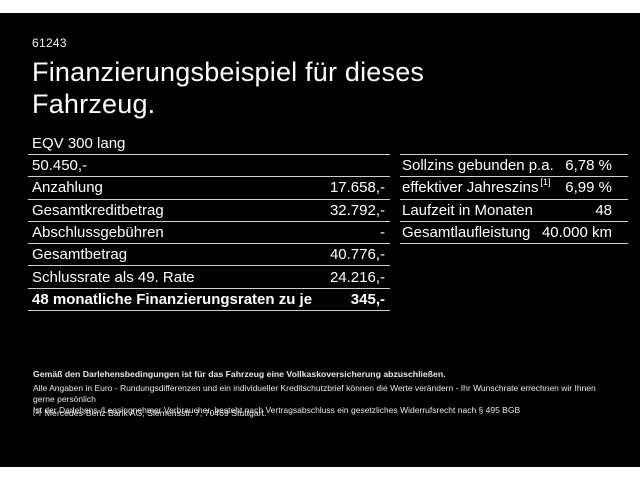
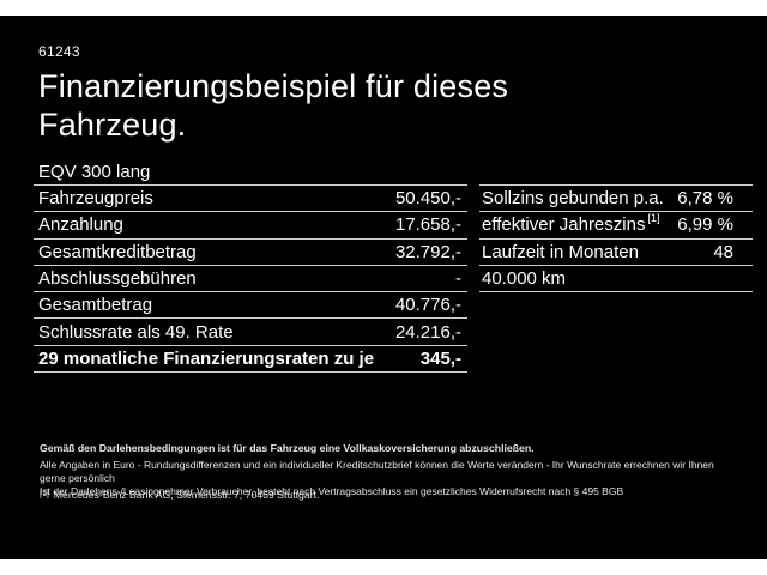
  61243
  Finanzierungsbeispiel für dieses
  Fahrzeug.
  EQV 300 lang
+ Fahrzeugpreis
  50.450,-
  Anzahlung
  17.658,-
  Gesamtkreditbetrag
  32.792,-
  Abschlussgebühren
  -
  Gesamtbetrag
  40.776,-
  Schlussrate als 49. Rate
  24.216,-
- 48 monatliche Finanzierungsraten zu je
+ 29 monatliche Finanzierungsraten zu je
  345,-
  Sollzins gebunden p.a.
  6,78 %
  effektiver Jahreszins [1]
  6,99 %
  Laufzeit in Monaten
  48
- Gesamtlaufleistung
  40.000 km
  Gemäß den Darlehensbedingungen ist für das Fahrzeug eine Vollkaskoversicherung abzuschließen.
  Alle Angaben in Euro - Rundungsdifferenzen und ein individueller Kreditschutzbrief können die Werte verändern - Ihr Wunschrate errechnen wir Ihnen gerne persönlich
  Ist der Darlehens-/Leasingnehmer Verbraucher, besteht nach Vertragsabschluss ein gesetzliches Widerrufsrecht nach § 495 BGB
  Mercedes-Benz Bank AG, Siemensstr. 7, 70469 Stuttgart.
